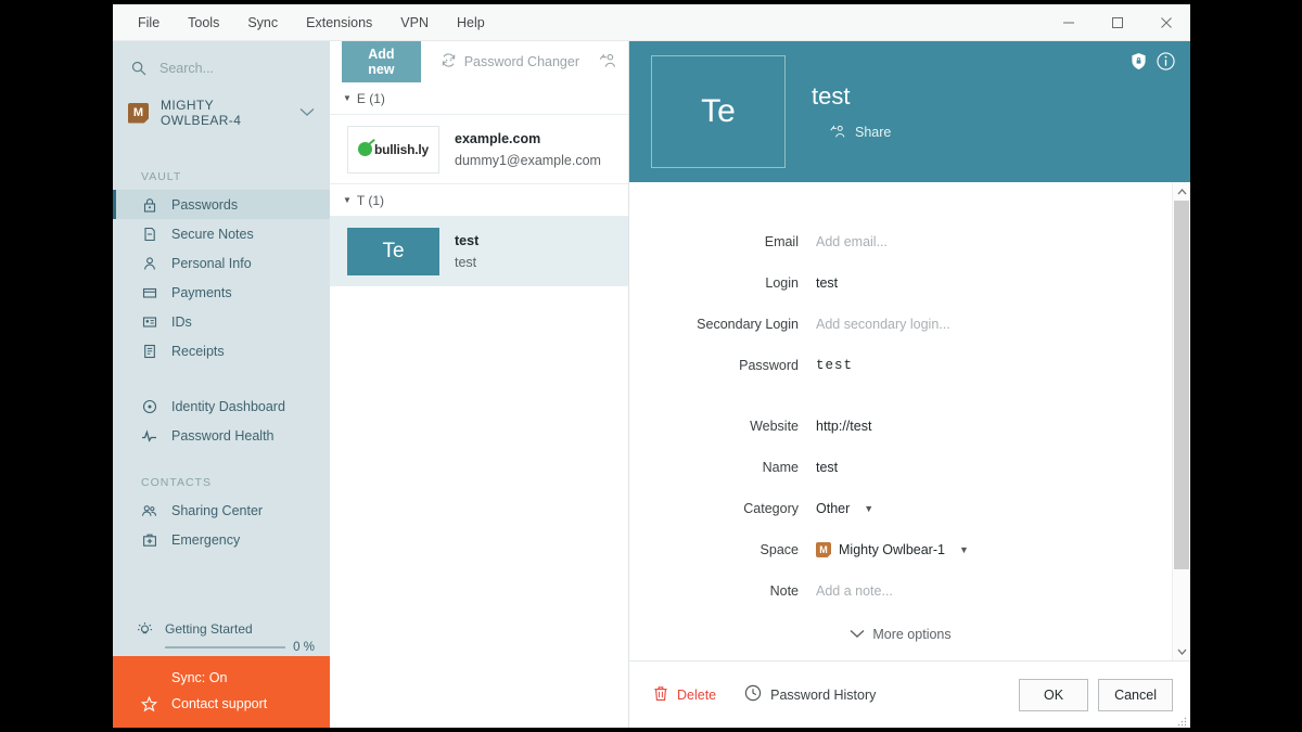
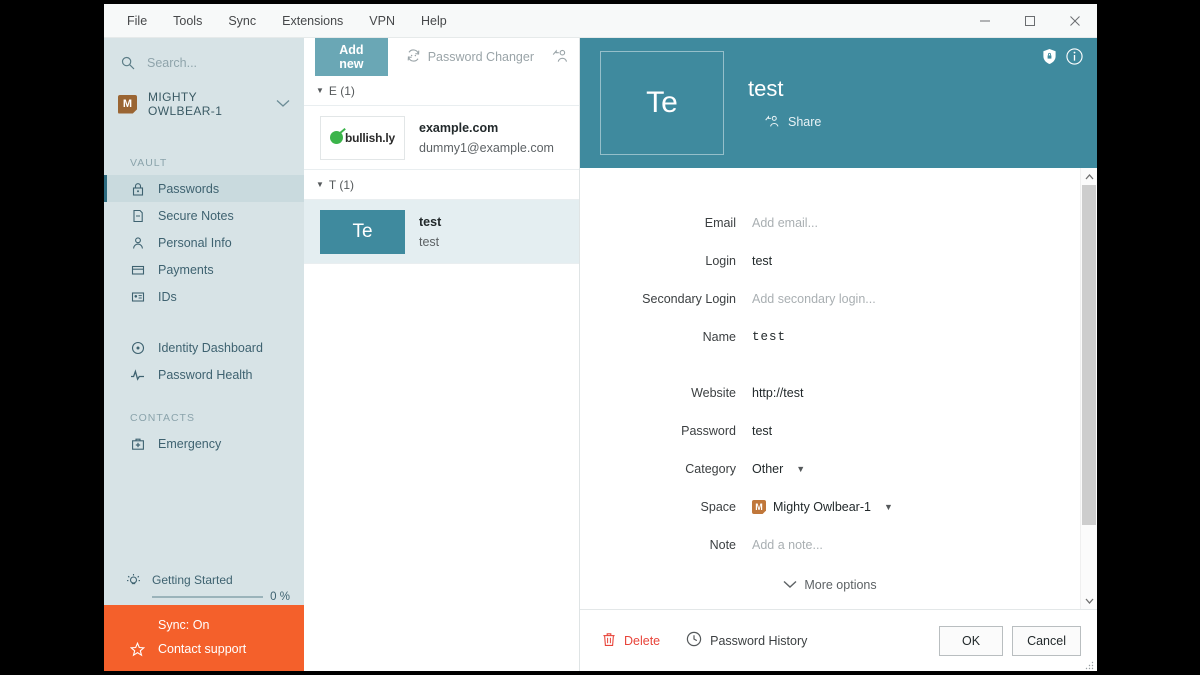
  File
  Tools
  Sync
  Extensions
  VPN
  Help
  Search...
  M
- MIGHTY OWLBEAR-4
+ MIGHTY OWLBEAR-1
  VAULT
  Passwords
  Secure Notes
  Personal Info
  Payments
  IDs
- Receipts
  Identity Dashboard
  Password Health
  CONTACTS
- Sharing Center
  Emergency
  Getting Started
  0 %
  Sync: On
  Contact support
  Add new
  Password Changer
  ▼
  E (1)
  bullish.ly
  example.com
  dummy1@example.com
  ▼
  T (1)
  Te
  test
  test
  Te
  test
  Share
  Email
  Add email...
  Login
  test
  Secondary Login
  Add secondary login...
- Password
+ Name
  test
  Website
  http://test
- Name
+ Password
  test
  Category
  Other
  ▼
  Space
  M
  Mighty Owlbear-1
  ▼
  Note
  Add a note...
  More options
  Delete
  Password History
  OK
  Cancel
